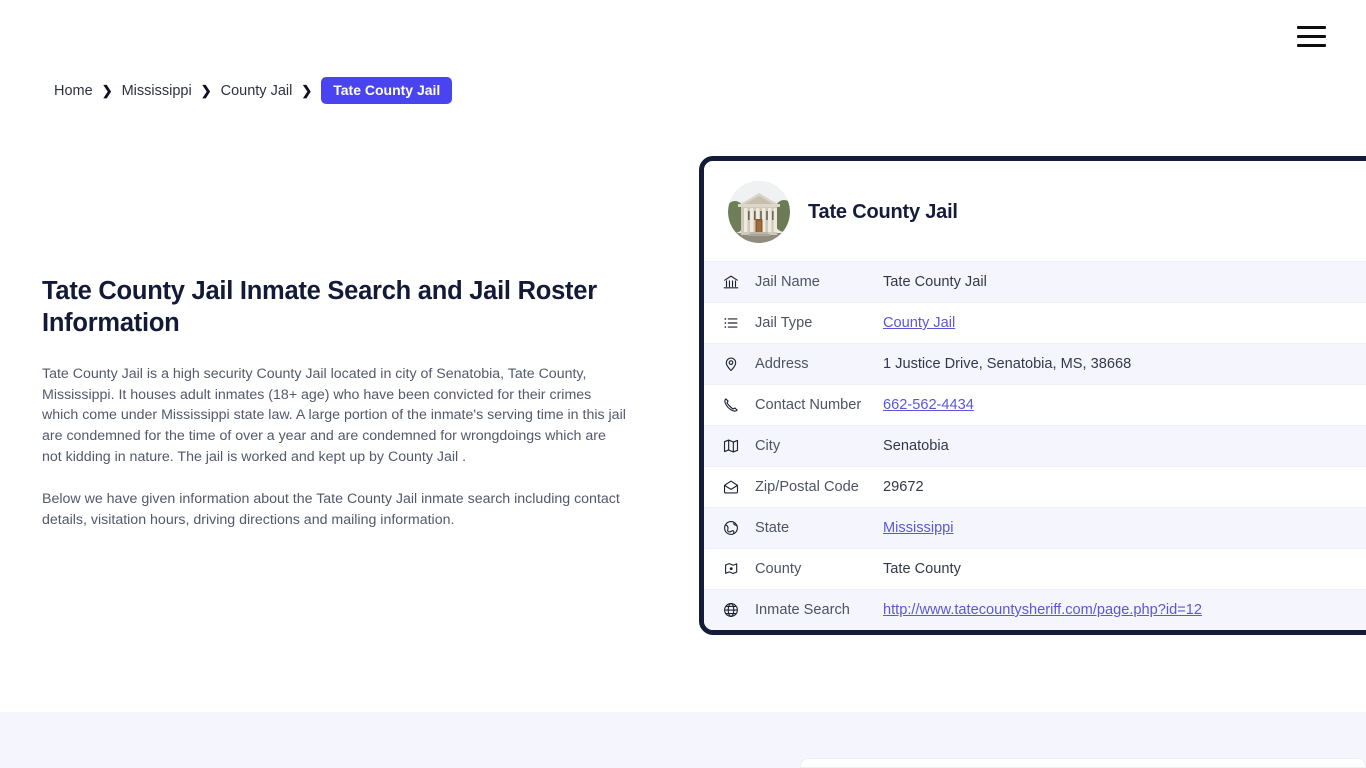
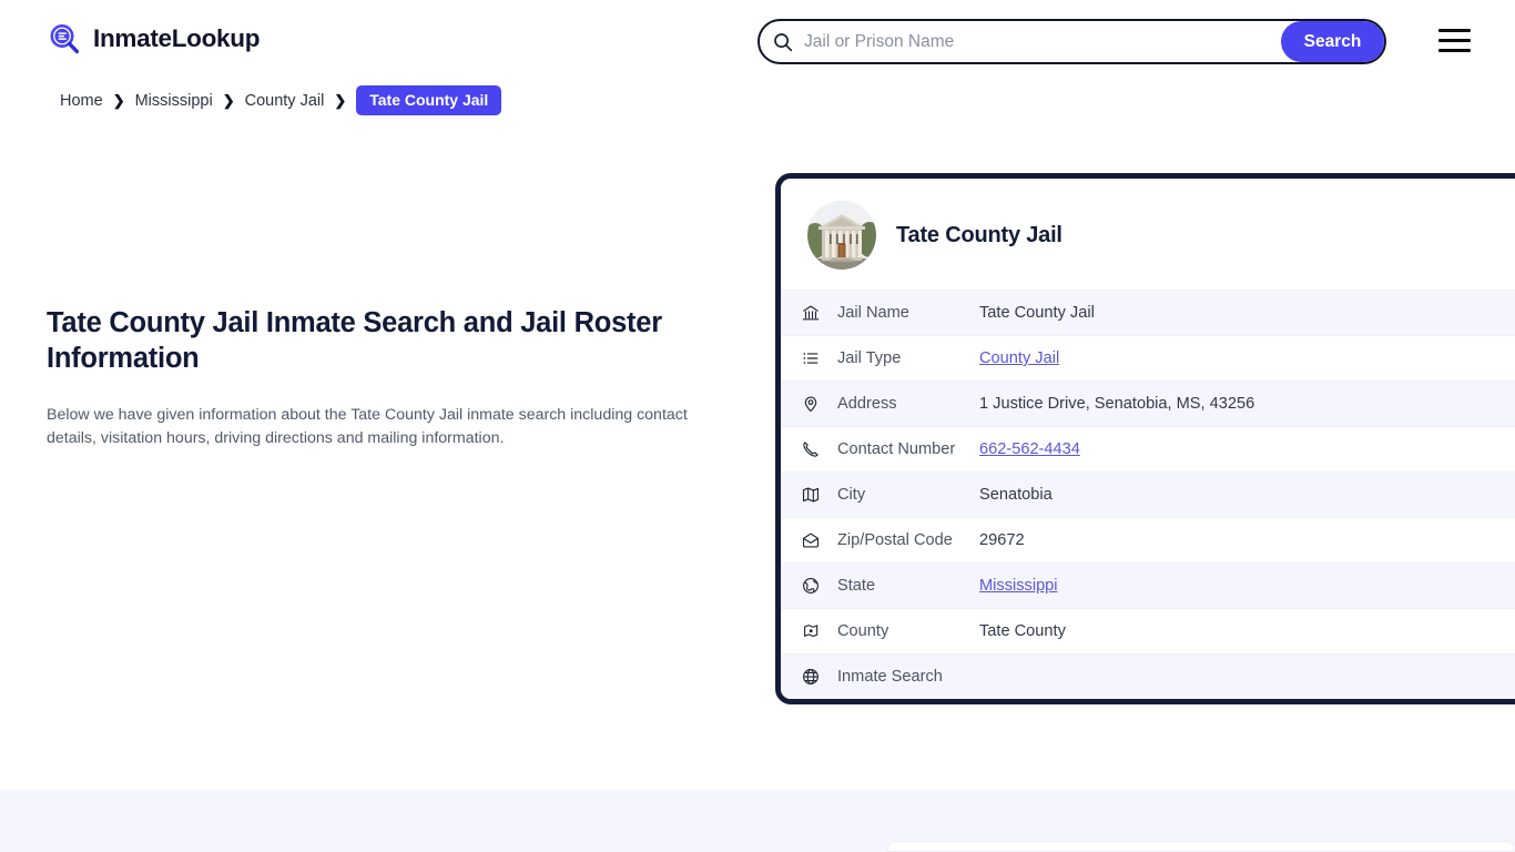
+ InmateLookup
+ Jail or Prison Name
+ Search
  Home
  ❯
  Mississippi
  ❯
  County Jail
  ❯
  Tate County Jail
  Tate County Jail Inmate Search and Jail Roster Information
- Tate County Jail is a high security County Jail located in city of Senatobia, Tate County, Mississippi. It houses adult inmates (18+ age) who have been convicted for their crimes which come under Mississippi state law. A large portion of the inmate's serving time in this jail are condemned for the time of over a year and are condemned for wrongdoings which are not kidding in nature. The jail is worked and kept up by County Jail .
  Below we have given information about the Tate County Jail inmate search including contact details, visitation hours, driving directions and mailing information.
  Tate County Jail
  Jail Name
  Tate County Jail
  Jail Type
  County Jail
  Address
- 1 Justice Drive, Senatobia, MS, 38668
+ 1 Justice Drive, Senatobia, MS, 43256
  Contact Number
  662-562-4434
  City
  Senatobia
  Zip/Postal Code
  29672
  State
  Mississippi
  County
  Tate County
  Inmate Search
- http://www.tatecountysheriff.com/page.php?id=12
